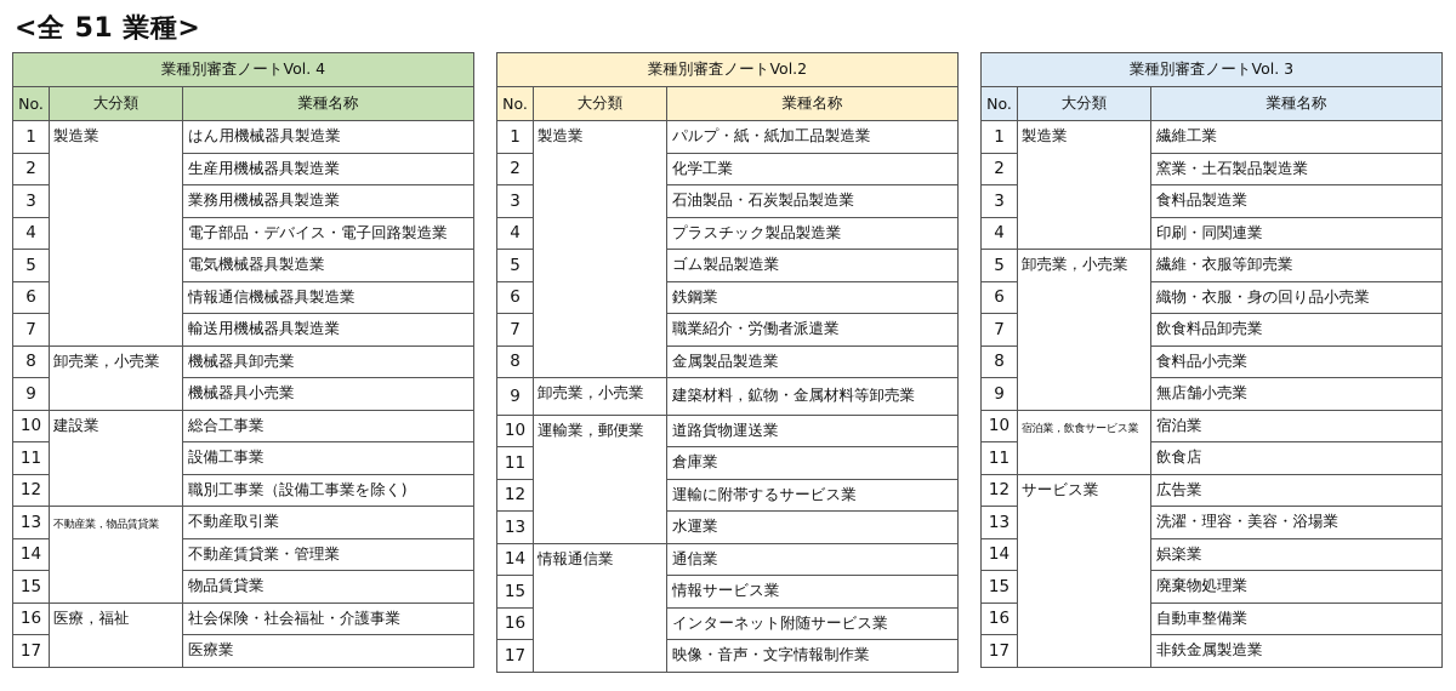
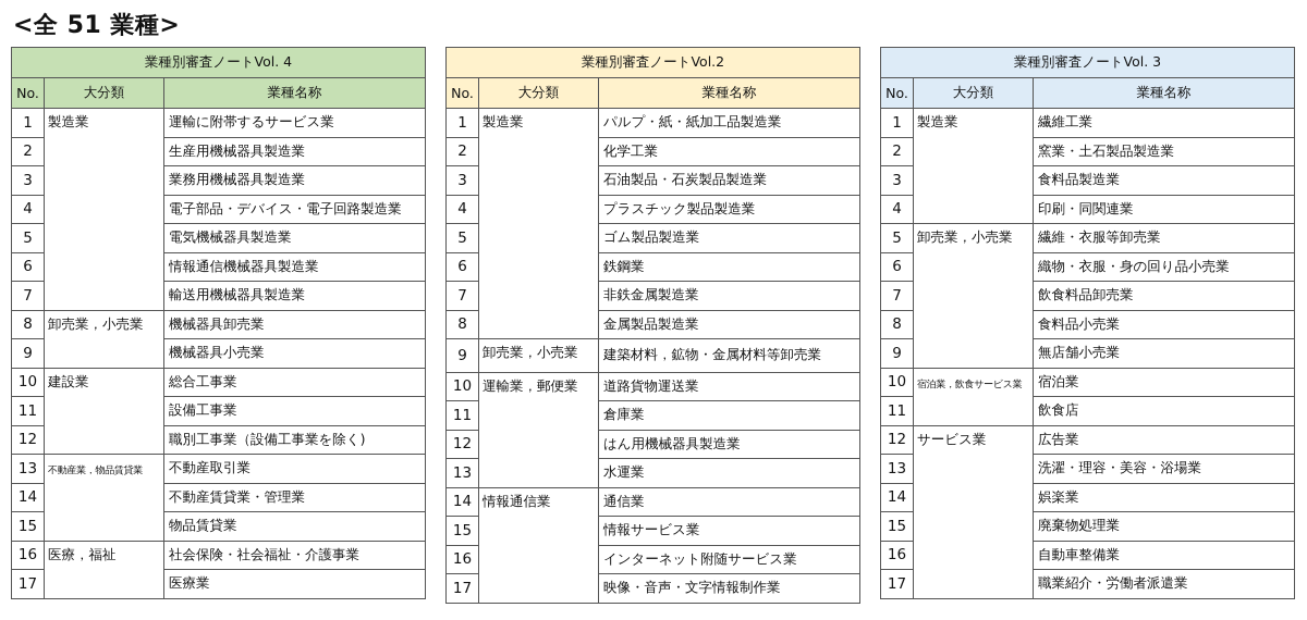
  <全 51 業種>
  業種別審査ノートVol. 4
  No.	大分類	業種名称
- 1	製造業	はん用機械器具製造業
+ 1	製造業	運輸に附帯するサービス業
  2	生産用機械器具製造業
  3	業務用機械器具製造業
  4	電子部品・デバイス・電子回路製造業
  5	電気機械器具製造業
  6	情報通信機械器具製造業
  7	輸送用機械器具製造業
  8	卸売業，小売業	機械器具卸売業
  9	機械器具小売業
  10	建設業	総合工事業
  11	設備工事業
  12	職別工事業（設備工事業を除く)
  13	不動産業，物品賃貸業	不動産取引業
  14	不動産賃貸業・管理業
  15	物品賃貸業
  16	医療，福祉	社会保険・社会福祉・介護事業
  17	医療業
  業種別審査ノートVol.2
  No.	大分類	業種名称
  1	製造業	パルプ・紙・紙加工品製造業
  2	化学工業
  3	石油製品・石炭製品製造業
  4	プラスチック製品製造業
  5	ゴム製品製造業
  6	鉄鋼業
- 7	職業紹介・労働者派遣業
+ 7	非鉄金属製造業
  8	金属製品製造業
  9	卸売業，小売業	建築材料，鉱物・金属材料等卸売業
  10	運輸業，郵便業	道路貨物運送業
  11	倉庫業
- 12	運輸に附帯するサービス業
+ 12	はん用機械器具製造業
  13	水運業
  14	情報通信業	通信業
  15	情報サービス業
  16	インターネット附随サービス業
  17	映像・音声・文字情報制作業
  業種別審査ノートVol. 3
  No.	大分類	業種名称
  1	製造業	繊維工業
  2	窯業・土石製品製造業
  3	食料品製造業
  4	印刷・同関連業
  5	卸売業，小売業	繊維・衣服等卸売業
  6	織物・衣服・身の回り品小売業
  7	飲食料品卸売業
  8	食料品小売業
  9	無店舗小売業
  10	宿泊業，飲食サービス業	宿泊業
  11	飲食店
  12	サービス業	広告業
  13	洗濯・理容・美容・浴場業
  14	娯楽業
  15	廃棄物処理業
  16	自動車整備業
- 17	非鉄金属製造業
+ 17	職業紹介・労働者派遣業
